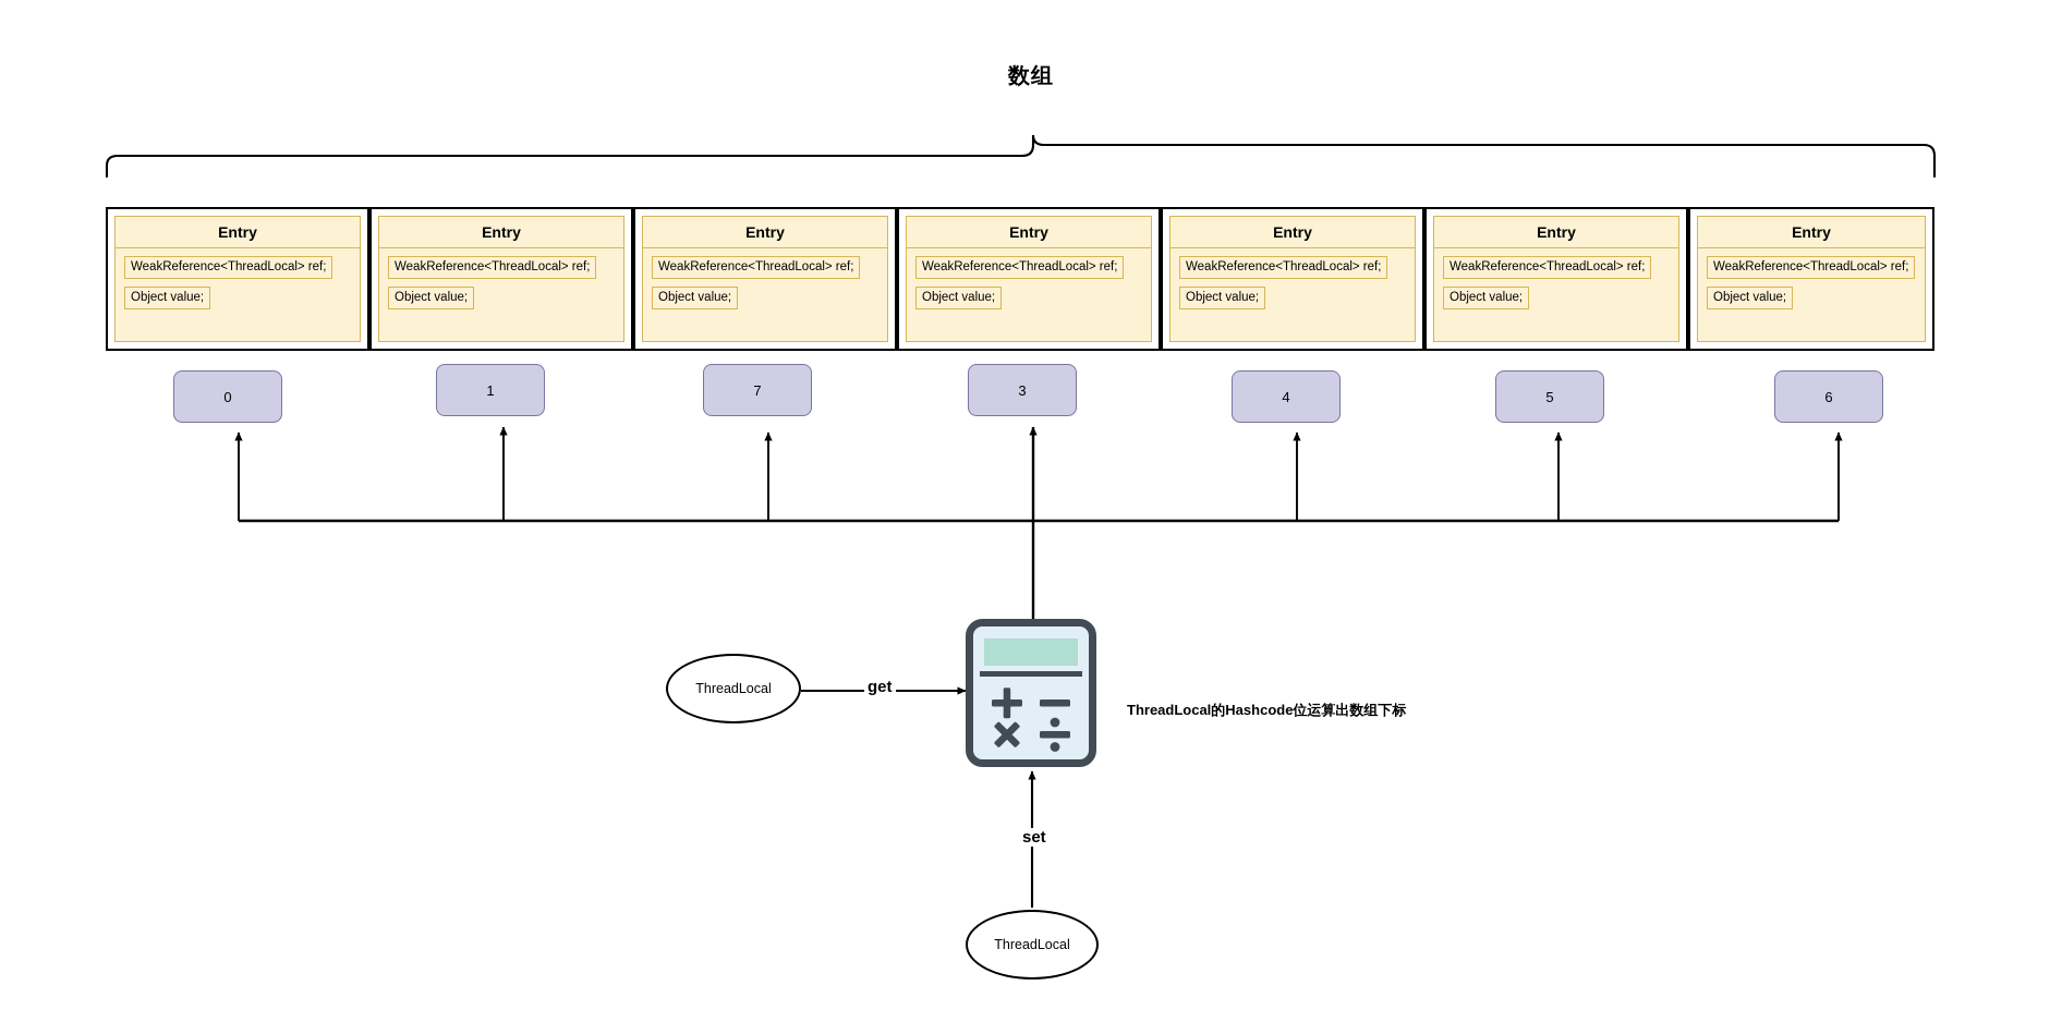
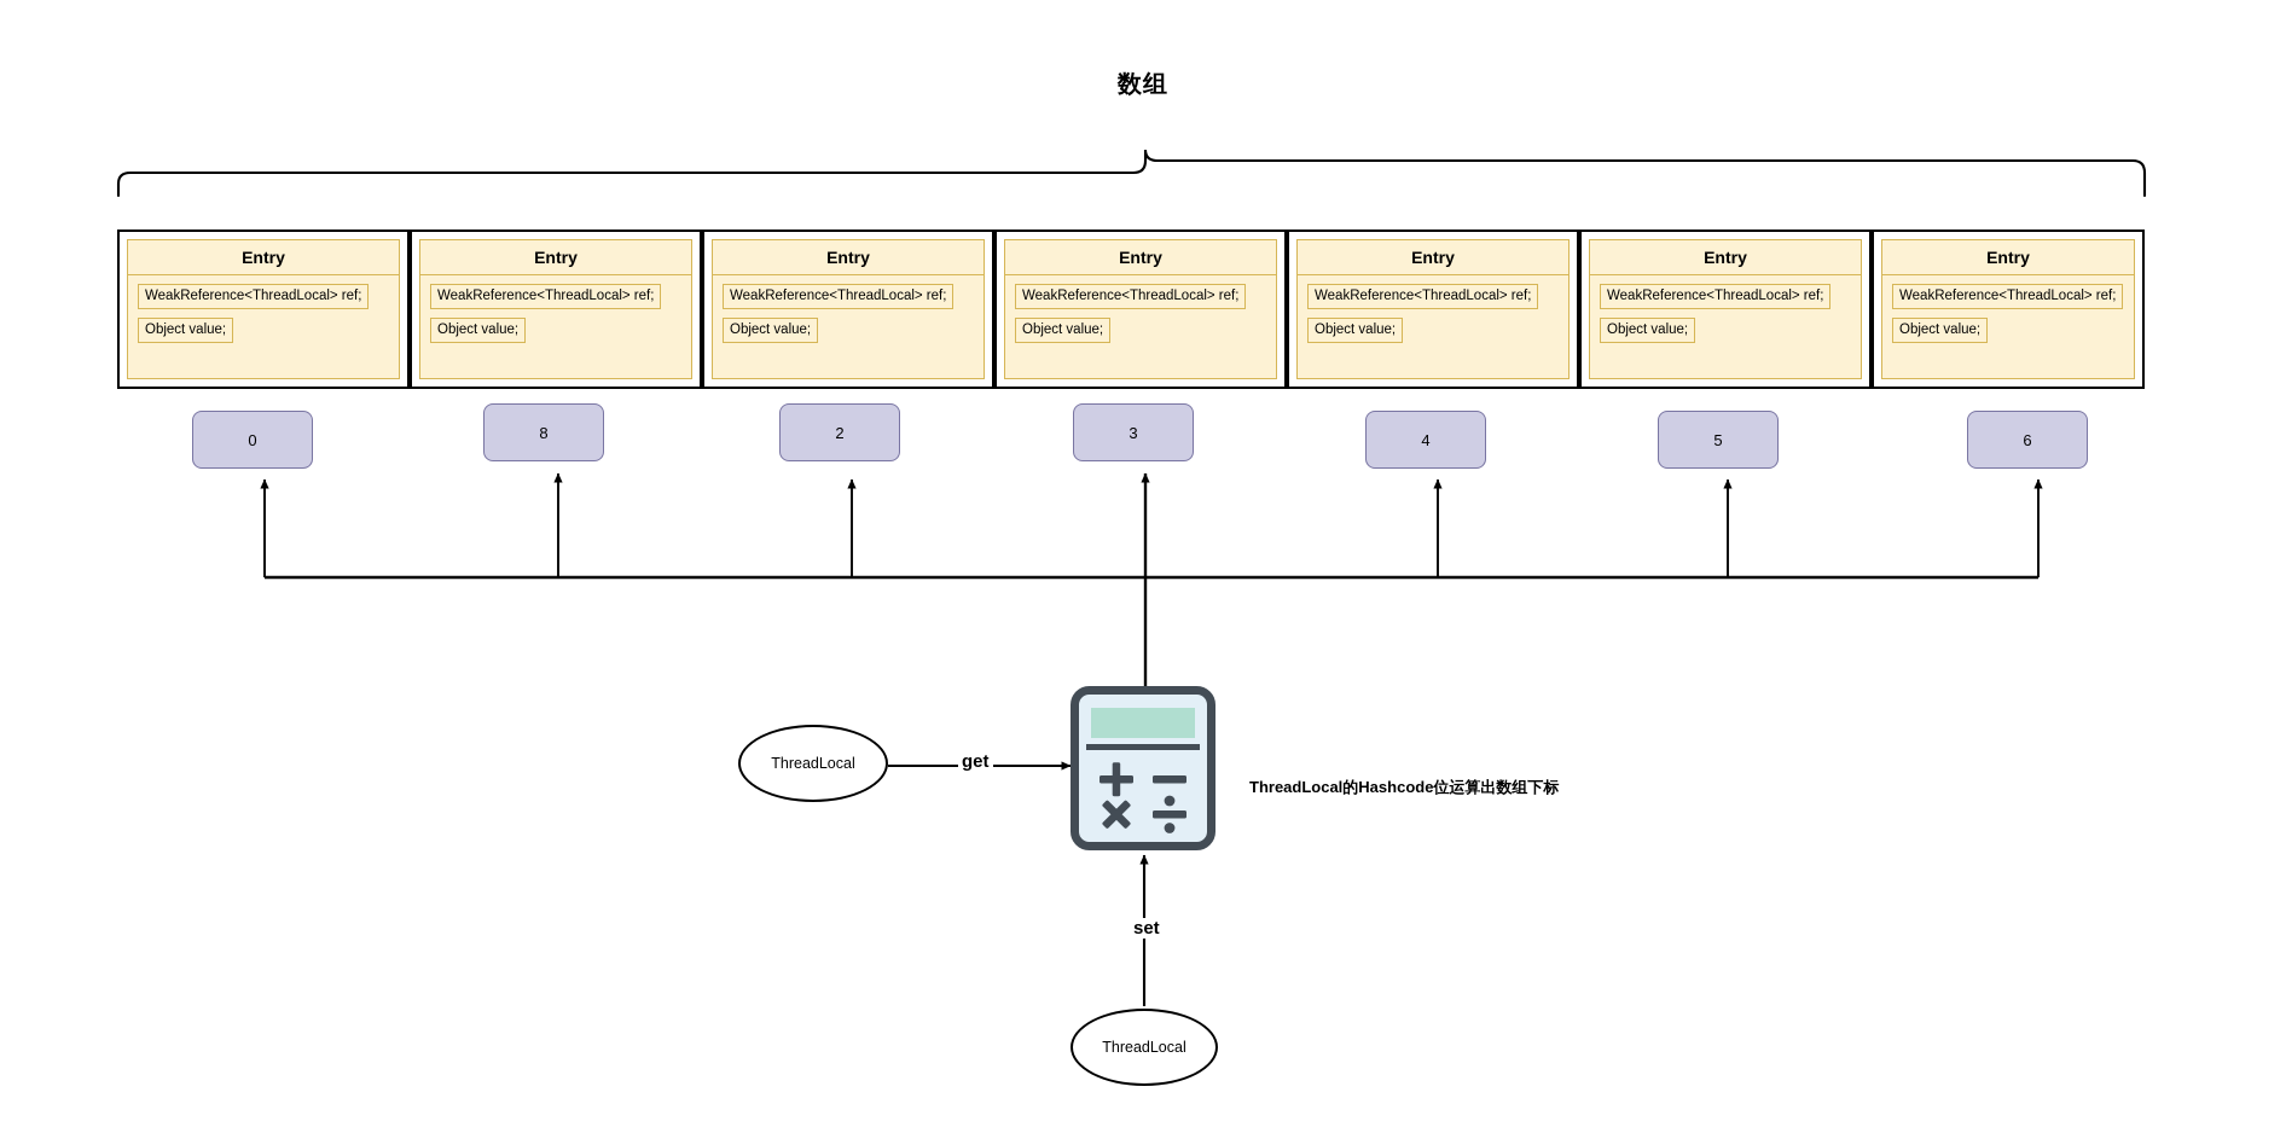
  数组
  Entry
  WeakReference<ThreadLocal> ref;
  Object value;
  Entry
  WeakReference<ThreadLocal> ref;
  Object value;
  Entry
  WeakReference<ThreadLocal> ref;
  Object value;
  Entry
  WeakReference<ThreadLocal> ref;
  Object value;
  Entry
  WeakReference<ThreadLocal> ref;
  Object value;
  Entry
  WeakReference<ThreadLocal> ref;
  Object value;
  Entry
  WeakReference<ThreadLocal> ref;
  Object value;
  0
- 1
+ 8
- 7
+ 2
  3
  4
  5
  6
  ThreadLocal
  ThreadLocal
  get
  set
  ThreadLocal的Hashcode位运算出数组下标
